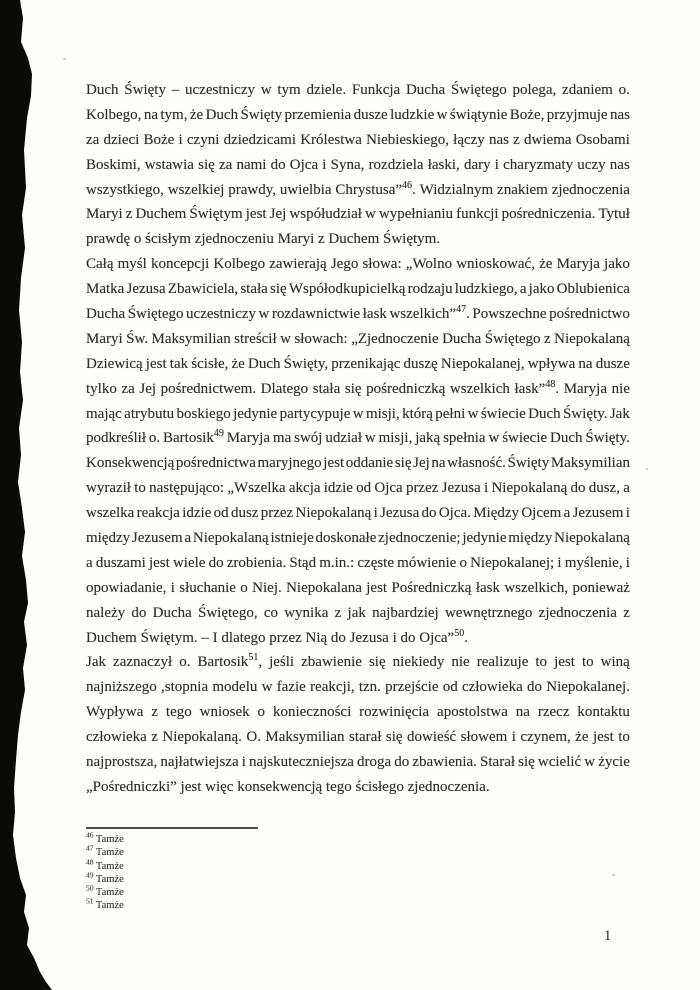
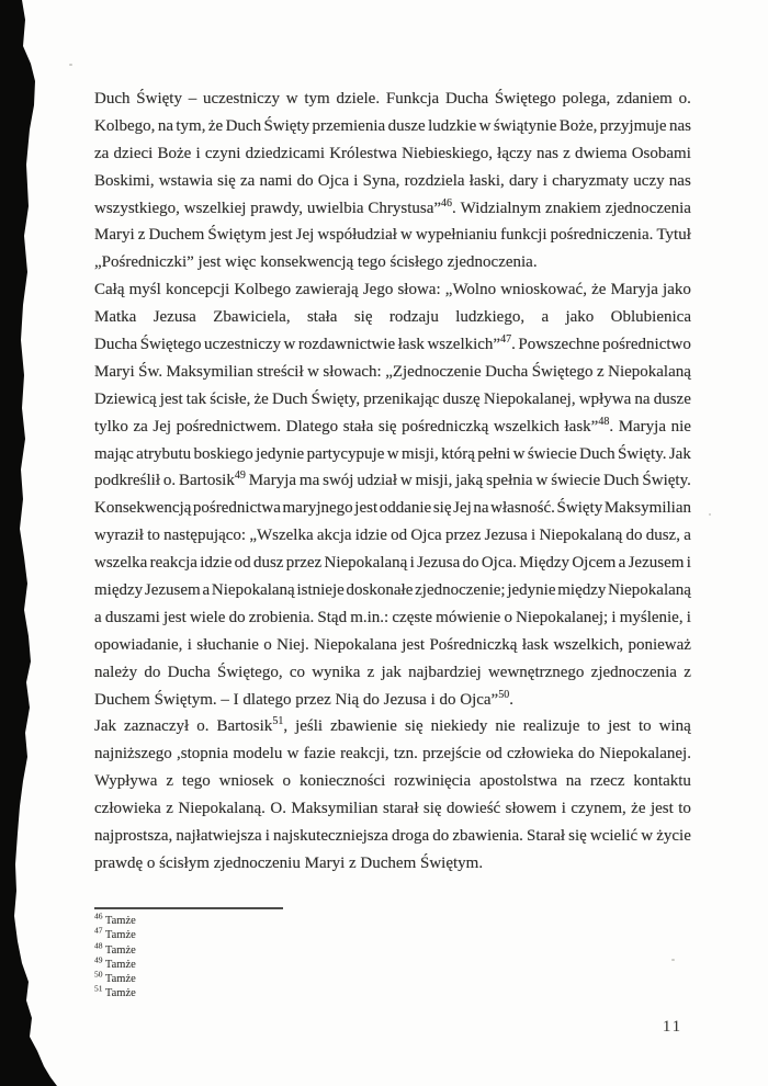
  Duch
  Święty
  –
  uczestniczy
  w
  tym
  dziele.
  Funkcja
  Ducha
  Świętego
  polega,
  zdaniem
  o.
  Kolbego,
  na
  tym,
  że
  Duch
  Święty
  przemienia
  dusze
  ludzkie
  w
  świątynie
  Boże,
  przyjmuje
  nas
  za
  dzieci
  Boże
  i
  czyni
  dziedzicami
  Królestwa
  Niebieskiego,
  łączy
  nas
  z
  dwiema
  Osobami
  Boskimi,
  wstawia
  się
  za
  nami
  do
  Ojca
  i
  Syna,
  rozdziela
  łaski,
  dary
  i
  charyzmaty
  uczy
  nas
  wszystkiego,
  wszelkiej
  prawdy,
  uwielbia
  Chrystusa”46.
  Widzialnym
  znakiem
  zjednoczenia
  Maryi
  z
  Duchem
  Świętym
  jest
  Jej
  współudział
  w
  wypełnianiu
  funkcji
  pośredniczenia.
  Tytuł
- prawdę o ścisłym zjednoczeniu Maryi z Duchem Świętym.
+ „Pośredniczki” jest więc konsekwencją tego ścisłego zjednoczenia.
  Całą
  myśl
  koncepcji
  Kolbego
  zawierają
  Jego
  słowa:
  „Wolno
  wnioskować,
  że
  Maryja
  jako
  Matka
  Jezusa
  Zbawiciela,
  stała
  się
- Współodkupicielką
  rodzaju
  ludzkiego,
  a
  jako
  Oblubienica
  Ducha
  Świętego
  uczestniczy
  w
  rozdawnictwie
  łask
  wszelkich”47.
  Powszechne
  pośrednictwo
  Maryi
  Św.
  Maksymilian
  streścił
  w
  słowach:
  „Zjednoczenie
  Ducha
  Świętego
  z
  Niepokalaną
  Dziewicą
  jest
  tak
  ścisłe,
  że
  Duch
  Święty,
  przenikając
  duszę
  Niepokalanej,
  wpływa
  na
  dusze
  tylko
  za
  Jej
  pośrednictwem.
  Dlatego
  stała
  się
  pośredniczką
  wszelkich
  łask”48.
  Maryja
  nie
  mając
  atrybutu
  boskiego
  jedynie
  partycypuje
  w
  misji,
  którą
  pełni
  w
  świecie
  Duch
  Święty.
  Jak
  podkreślił
  o.
  Bartosik49
  Maryja
  ma
  swój
  udział
  w
  misji,
  jaką
  spełnia
  w
  świecie
  Duch
  Święty.
  Konsekwencją
  pośrednictwa
  maryjnego
  jest
  oddanie
  się
  Jej
  na
  własność.
  Święty
  Maksymilian
  wyraził
  to
  następująco:
  „Wszelka
  akcja
  idzie
  od
  Ojca
  przez
  Jezusa
  i
  Niepokalaną
  do
  dusz,
  a
  wszelka
  reakcja
  idzie
  od
  dusz
  przez
  Niepokalaną
  i
  Jezusa
  do
  Ojca.
  Między
  Ojcem
  a
  Jezusem
  i
  między
  Jezusem
  a
  Niepokalaną
  istnieje
  doskonałe
  zjednoczenie;
  jedynie
  między
  Niepokalaną
  a
  duszami
  jest
  wiele
  do
  zrobienia.
  Stąd
  m.in.:
  częste
  mówienie
  o
  Niepokalanej;
  i
  myślenie,
  i
  opowiadanie,
  i
  słuchanie
  o
  Niej.
  Niepokalana
  jest
  Pośredniczką
  łask
  wszelkich,
  ponieważ
  należy
  do
  Ducha
  Świętego,
  co
  wynika
  z
  jak
  najbardziej
  wewnętrznego
  zjednoczenia
  z
  Duchem Świętym. – I dlatego przez Nią do Jezusa i do Ojca”50.
  Jak
  zaznaczył
  o.
  Bartosik51,
  jeśli
  zbawienie
  się
  niekiedy
  nie
  realizuje
  to
  jest
  to
  winą
  najniższego
  ,stopnia
  modelu
  w
  fazie
  reakcji,
  tzn.
  przejście
  od
  człowieka
  do
  Niepokalanej.
  Wypływa
  z
  tego
  wniosek
  o
  konieczności
  rozwinięcia
  apostolstwa
  na
  rzecz
  kontaktu
  człowieka
  z
  Niepokalaną.
  O.
  Maksymilian
  starał
  się
  dowieść
  słowem
  i
  czynem,
  że
  jest
  to
  najprostsza,
  najłatwiejsza
  i
  najskuteczniejsza
  droga
  do
  zbawienia.
  Starał
  się
  wcielić
  w
  życie
- „Pośredniczki” jest więc konsekwencją tego ścisłego zjednoczenia.
+ prawdę o ścisłym zjednoczeniu Maryi z Duchem Świętym.
  46 Tamże
  47 Tamże
  48 Tamże
  49 Tamże
  50 Tamże
  51 Tamże
- 1
+ 11
